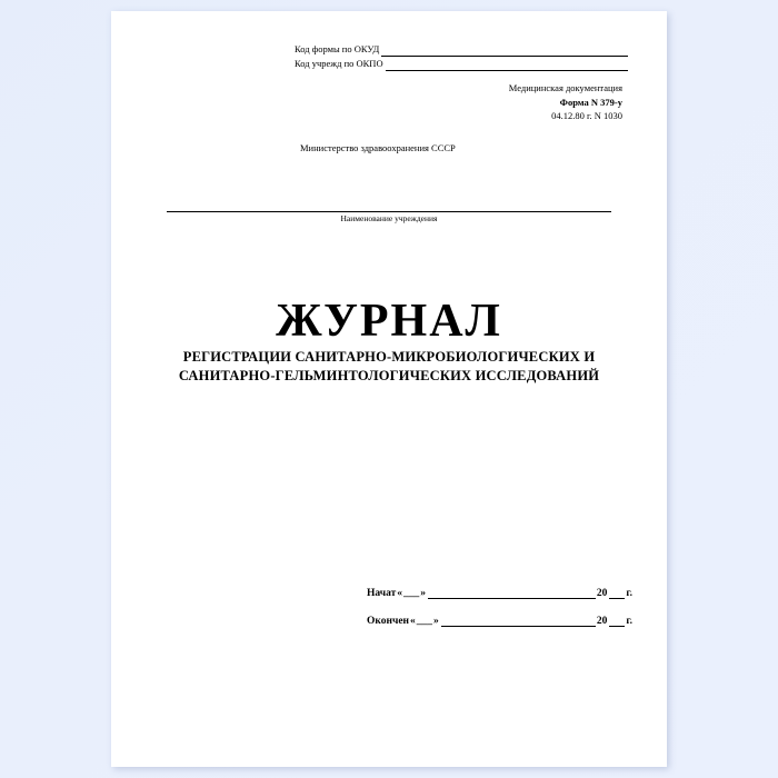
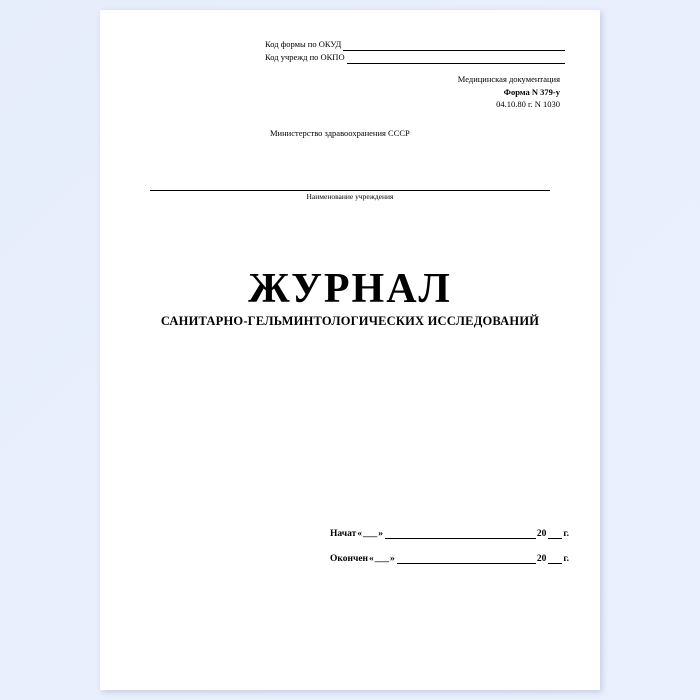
  Код формы по ОКУД
  Код учрежд по ОКПО
  Медицинская документация
  Форма N 379-у
- 04.12.80 г. N 1030
+ 04.10.80 г. N 1030
  Министерство здравоохранения СССР
  Наименование учреждения
  ЖУРНАЛ
- РЕГИСТРАЦИИ САНИТАРНО-МИКРОБИОЛОГИЧЕСКИХ И
  САНИТАРНО-ГЕЛЬМИНТОЛОГИЧЕСКИХ ИССЛЕДОВАНИЙ
  Начат
  «
  ___
  »
  20
  г.
  Окончен
  «
  ___
  »
  20
  г.
